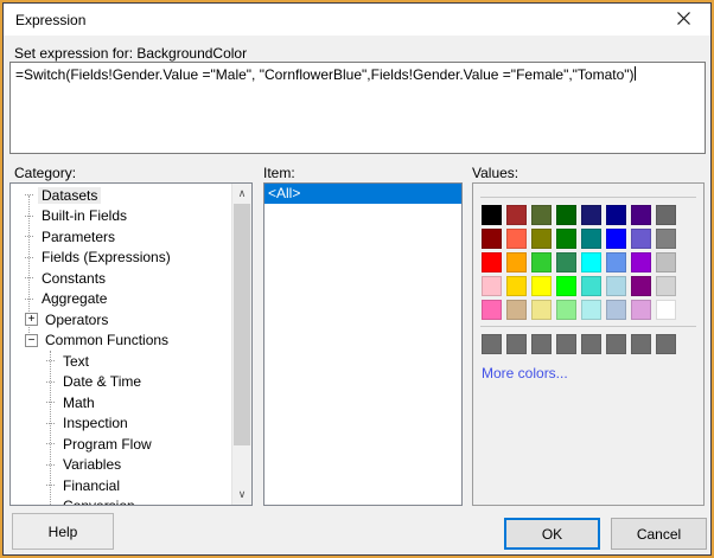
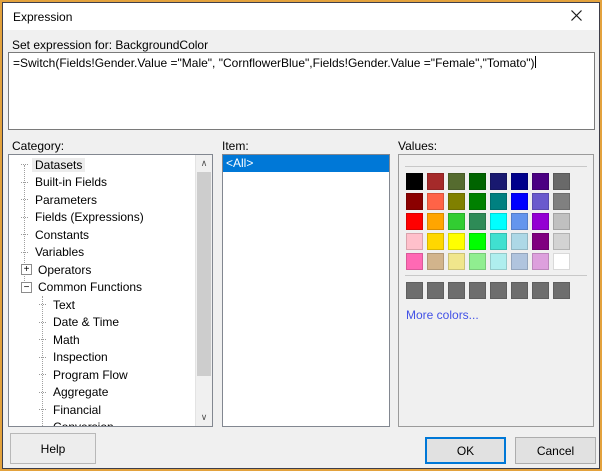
  Expression
  Set expression for: BackgroundColor
  =Switch(Fields!Gender.Value ="Male", "CornflowerBlue",Fields!Gender.Value ="Female","Tomato")
  Category:
  Item:
  Values:
  Datasets
  Built-in Fields
  Parameters
  Fields (Expressions)
  Constants
- Aggregate
+ Variables
  +
  Operators
  −
  Common Functions
  Text
  Date & Time
  Math
  Inspection
  Program Flow
- Variables
+ Aggregate
  Financial
  ∧
  ∨
  <All>
  More colors...
  Help
  OK
  Cancel
